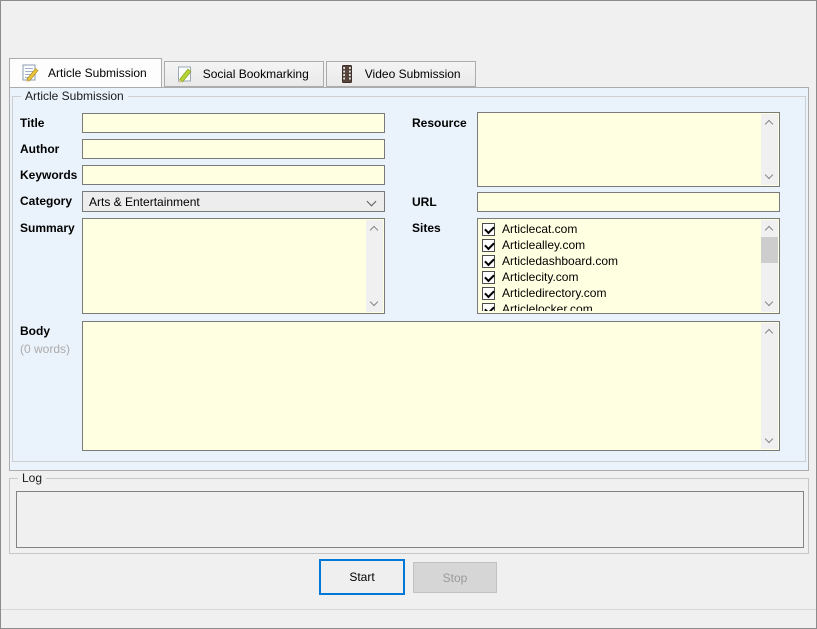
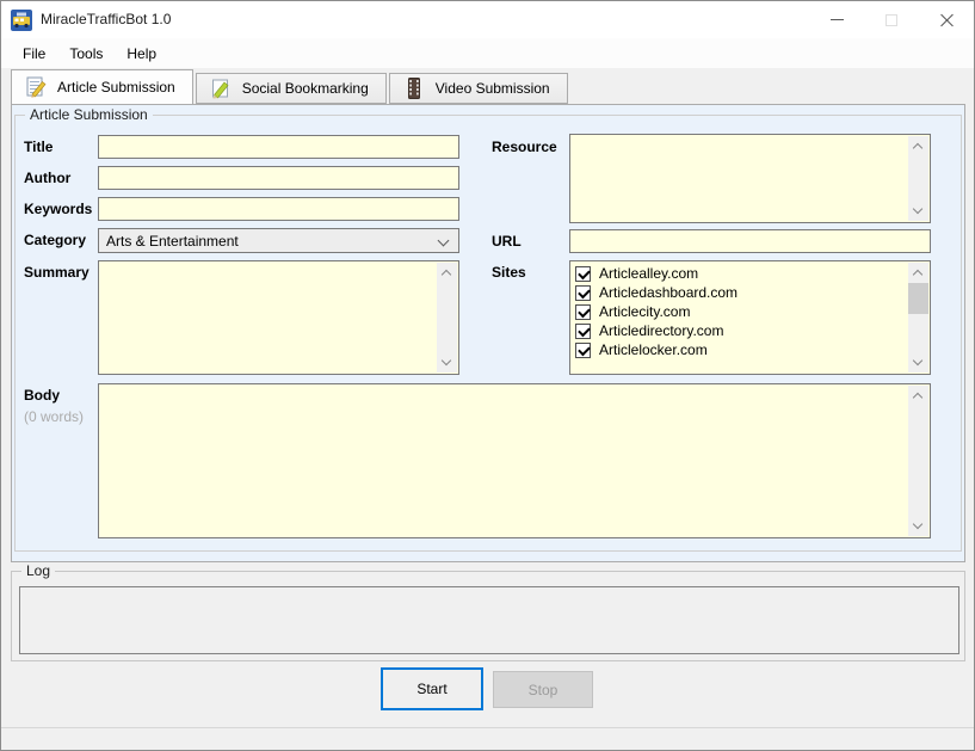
+ MiracleTrafficBot 1.0
+ File
+ Tools
+ Help
  Article Submission
  Social Bookmarking
  Video Submission
  Article Submission
  Title
  Author
  Keywords
  Category
  Summary
  Body
  (0 words)
  Arts & Entertainment
  Resource
  URL
  Sites
- Articlecat.com
  Articlealley.com
  Articledashboard.com
  Articlecity.com
  Articledirectory.com
  Articlelocker.com
  Log
  Start
  Stop
